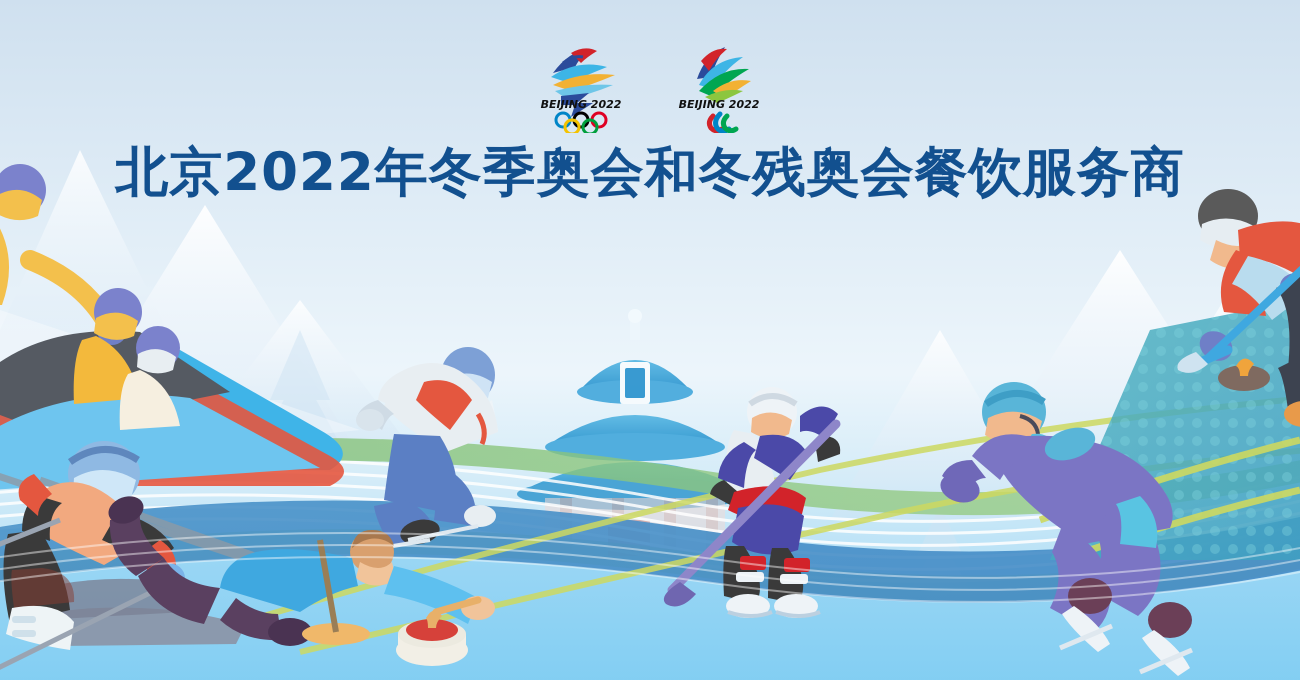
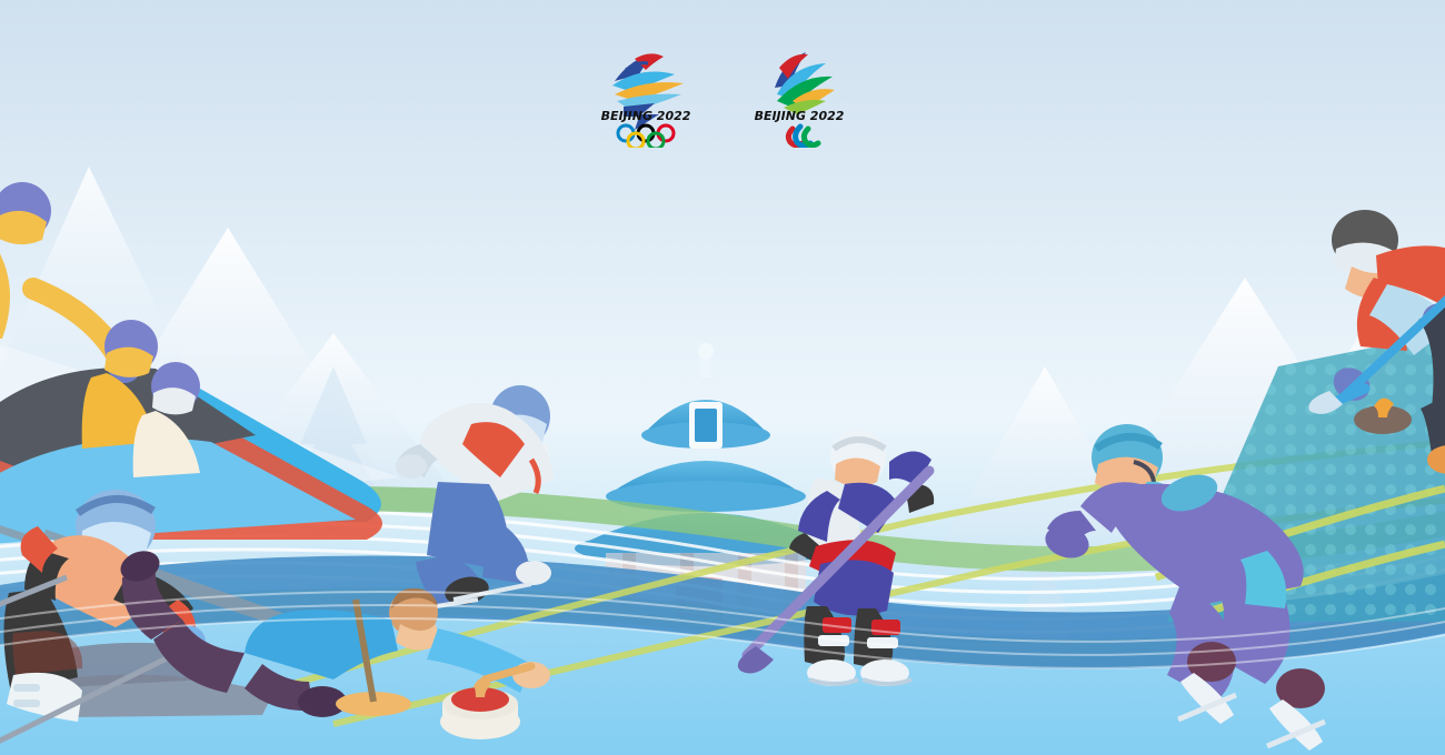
  BEIJING 2022
  BEIJING 2022
- 北京2022年冬季奥会和冬残奥会餐饮服务商
